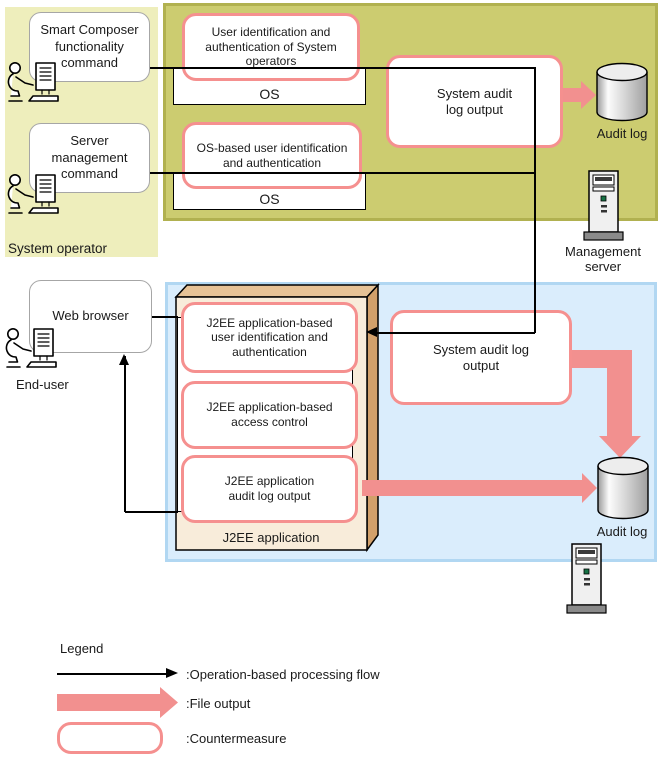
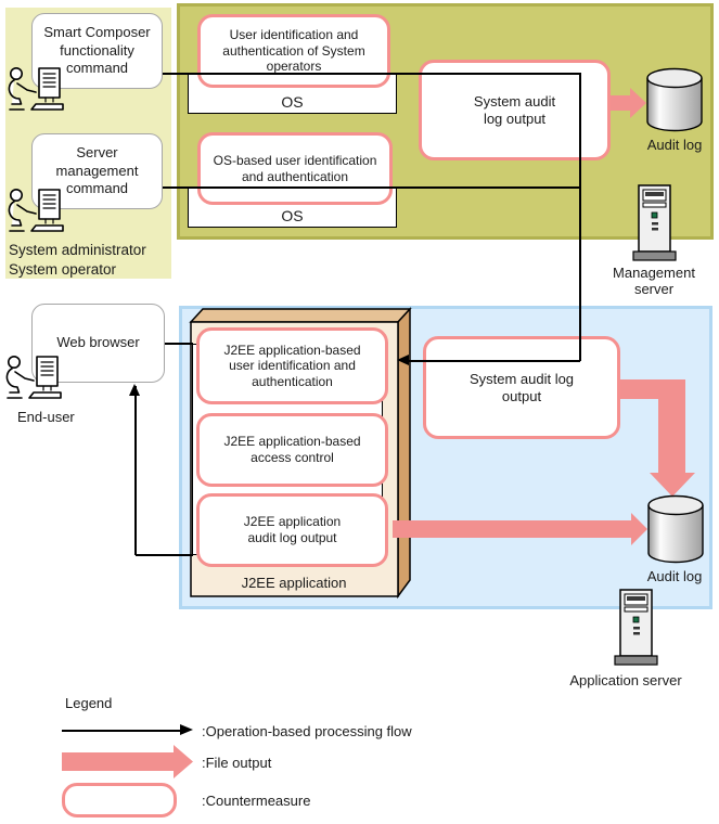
  OS
  User identification and
  authentication of System
  operators
  OS
  OS-based user identification
  and authentication
  System audit
  log output
  J2EE application-based
  user identification and
  authentication
  J2EE application-based
  access control
  J2EE application
  audit log output
  J2EE application
  System audit log
  output
  Smart Composer
  functionality
  command
  Server
  management
  command
  Web browser
  Audit log
  Audit log
  Management
  server
+ Application server
+ System administrator
  System operator
  End-user
  Legend
  :Operation-based processing flow
  :File output
  :Countermeasure
